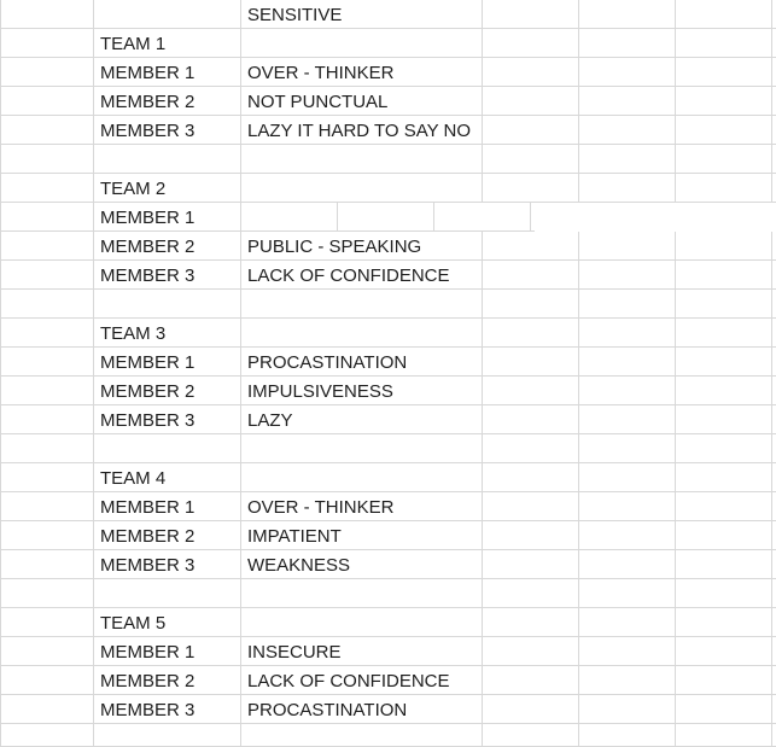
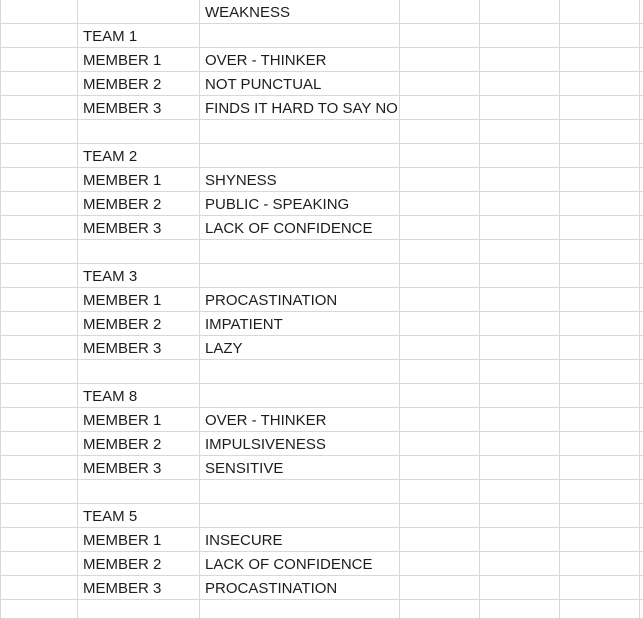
- SENSITIVE
+ WEAKNESS
  TEAM 1
  MEMBER 1
  OVER - THINKER
  MEMBER 2
  NOT PUNCTUAL
  MEMBER 3
- LAZY IT HARD TO SAY NO
+ FINDS IT HARD TO SAY NO
  TEAM 2
  MEMBER 1
+ SHYNESS
  MEMBER 2
  PUBLIC - SPEAKING
  MEMBER 3
  LACK OF CONFIDENCE
  TEAM 3
  MEMBER 1
  PROCASTINATION
  MEMBER 2
- IMPULSIVENESS
+ IMPATIENT
  MEMBER 3
  LAZY
- TEAM 4
+ TEAM 8
  MEMBER 1
  OVER - THINKER
  MEMBER 2
- IMPATIENT
+ IMPULSIVENESS
  MEMBER 3
- WEAKNESS
+ SENSITIVE
  TEAM 5
  MEMBER 1
  INSECURE
  MEMBER 2
  LACK OF CONFIDENCE
  MEMBER 3
  PROCASTINATION
